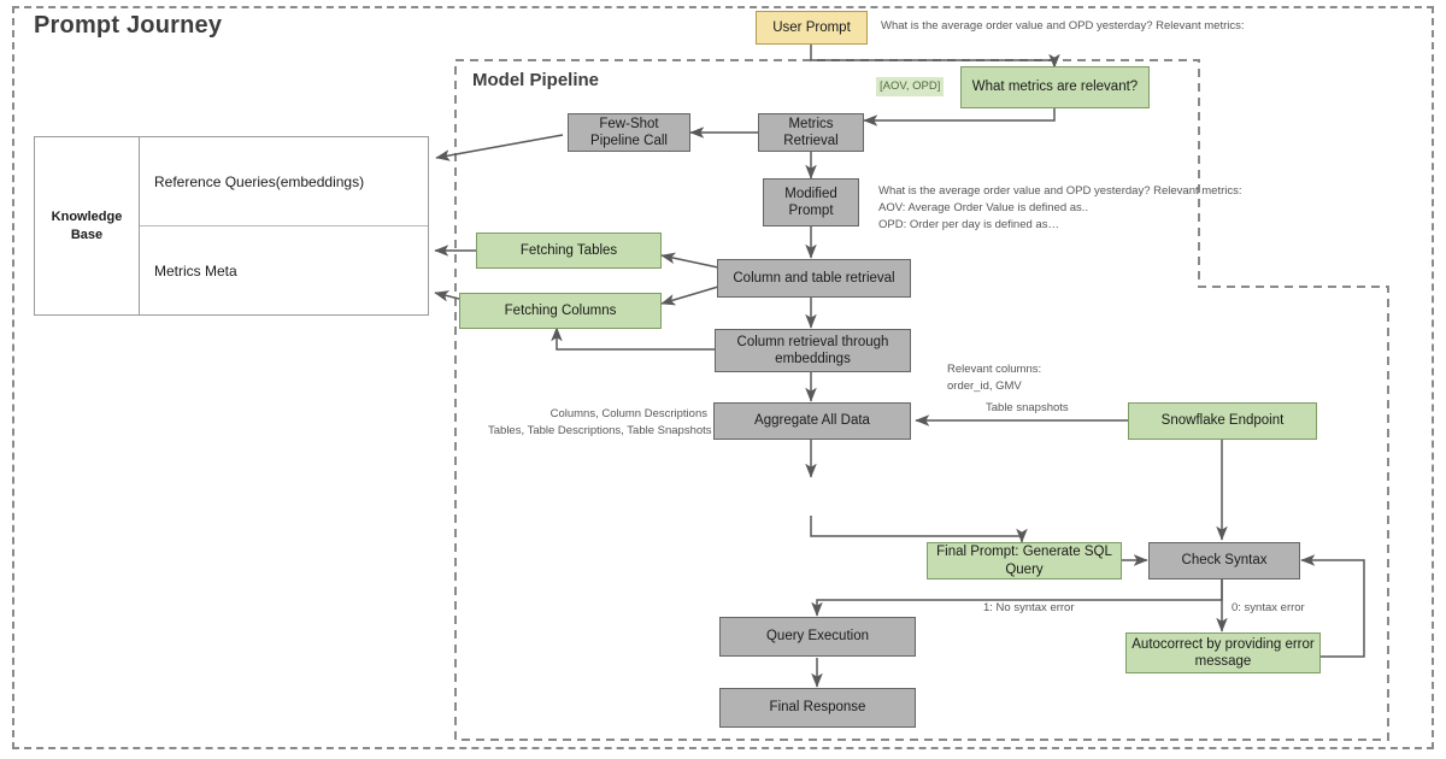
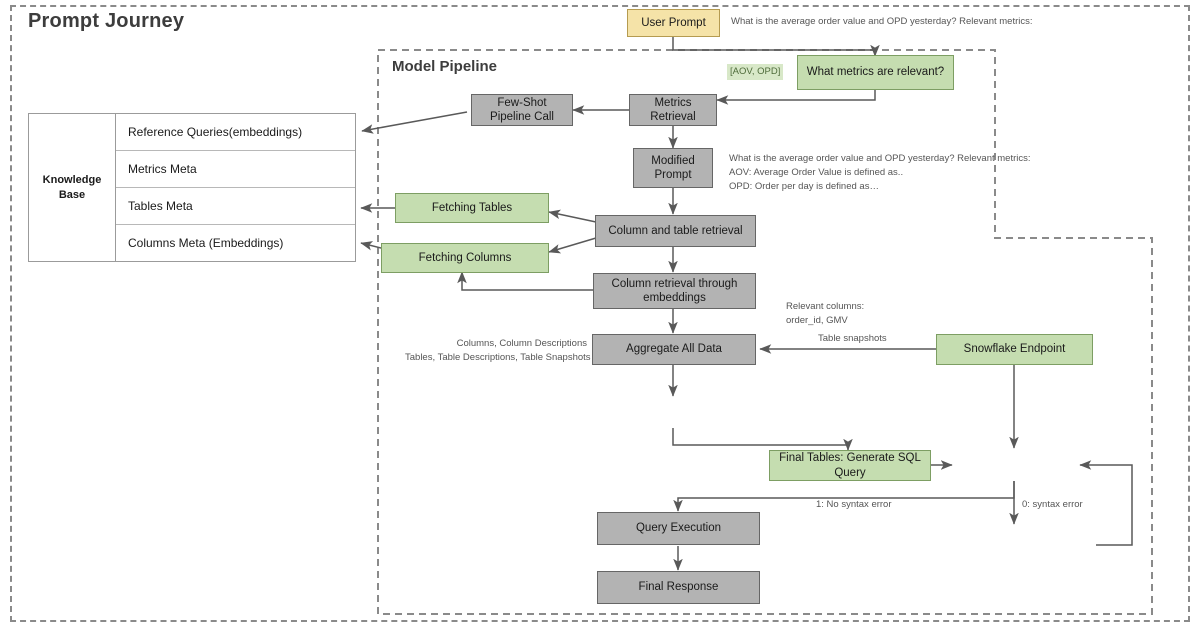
  Prompt Journey
  Model Pipeline
  Knowledge
  Base
  Reference Queries(embeddings)
  Metrics Meta
+ Tables Meta
+ Columns Meta (Embeddings)
  User Prompt
  What metrics are relevant?
  Few-Shot Pipeline Call
  Metrics Retrieval
  Modified Prompt
  Fetching Tables
  Fetching Columns
  Column and table retrieval
  Column retrieval through embeddings
  Aggregate All Data
  Snowflake Endpoint
- Final Prompt: Generate SQL Query
+ Final Tables: Generate SQL Query
- Check Syntax
- Autocorrect by providing error message
  Query Execution
  Final Response
  What is the average order value and OPD yesterday? Relevant metrics:
  [AOV, OPD]
  What is the average order value and OPD yesterday? Relevant metrics:
  AOV: Average Order Value is defined as..
  OPD: Order per day is defined as…
  Relevant columns:
  order_id, GMV
  Columns, Column Descriptions
  Tables, Table Descriptions, Table Snapshots
  Table snapshots
  1: No syntax error
  0: syntax error
